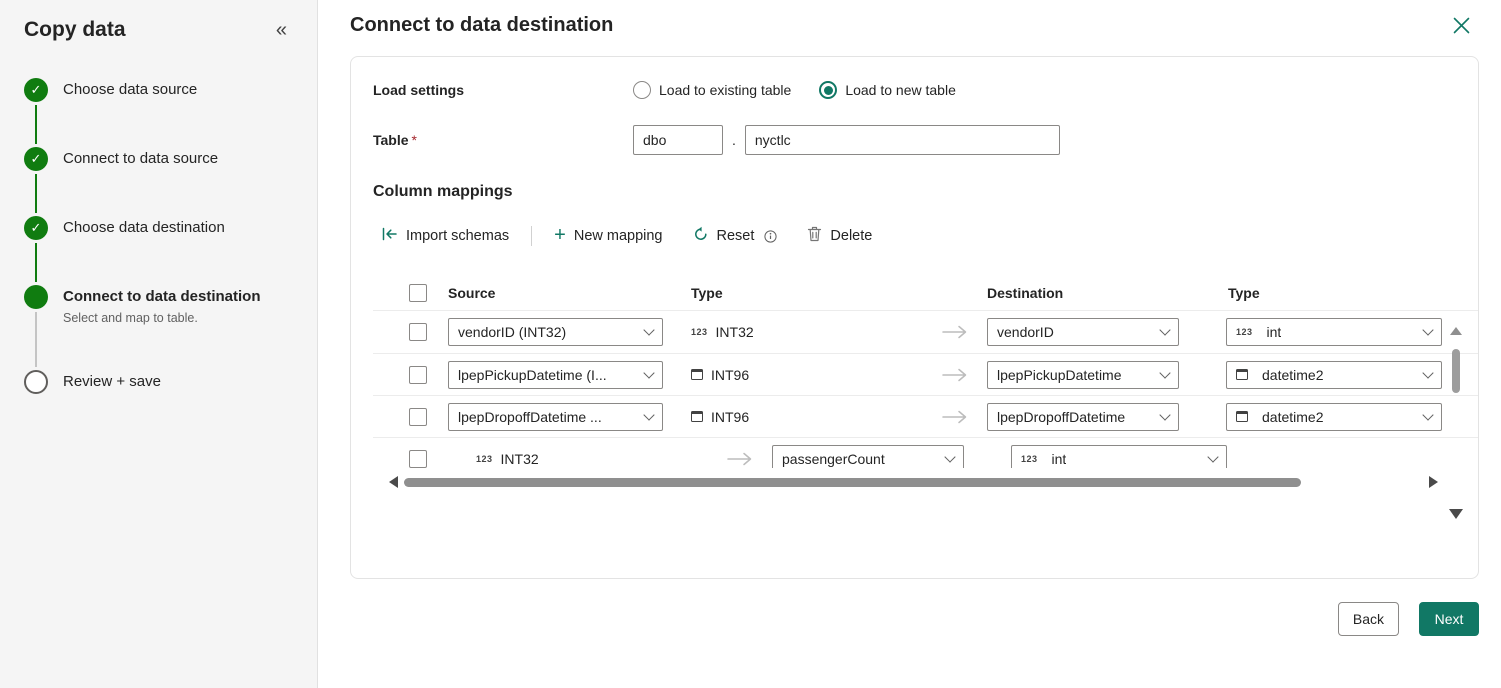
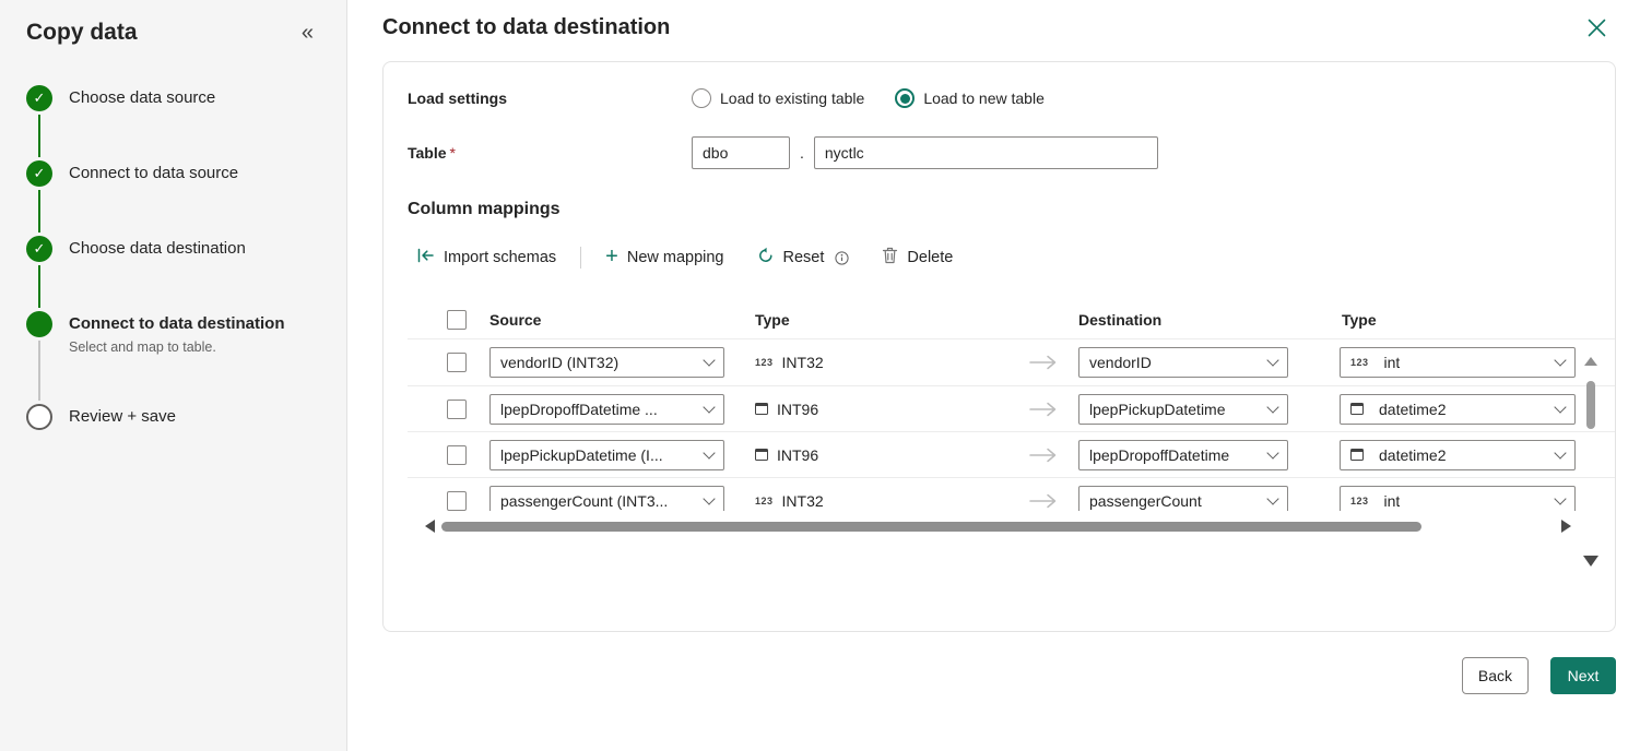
  Copy data
  «
  ✓
  Choose data source
  ✓
  Connect to data source
  ✓
  Choose data destination
  Connect to data destination
  Select and map to table.
  Review + save
  Connect to data destination
  Load settings
  Load to existing table
  Load to new table
  Table *
  dbo
  .
  nyctlc
  Column mappings
  Import schemas
  +
  New mapping
  Reset
  Delete
  Source
  Type
  Destination
  Type
  vendorID (INT32)
  INT32
  vendorID
  int
- lpepPickupDatetime (I...
+ lpepDropoffDatetime ...
  INT96
  lpepPickupDatetime
  datetime2
- lpepDropoffDatetime ...
+ lpepPickupDatetime (I...
  INT96
  lpepDropoffDatetime
  datetime2
+ passengerCount (INT3...
  INT32
  passengerCount
  int
  Back
  Next
